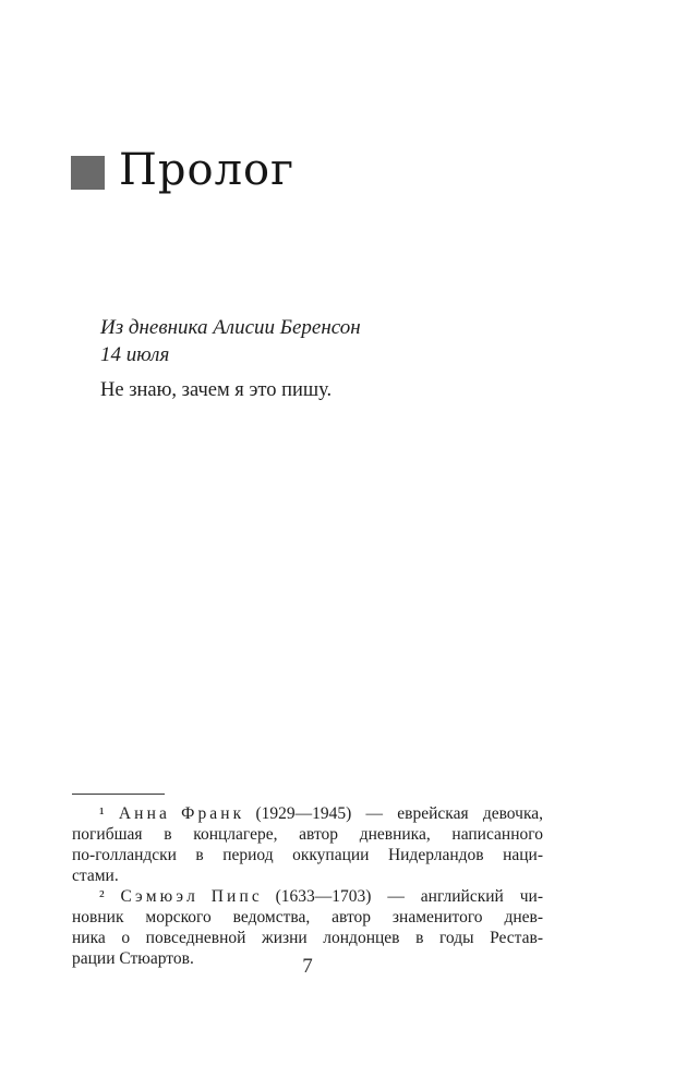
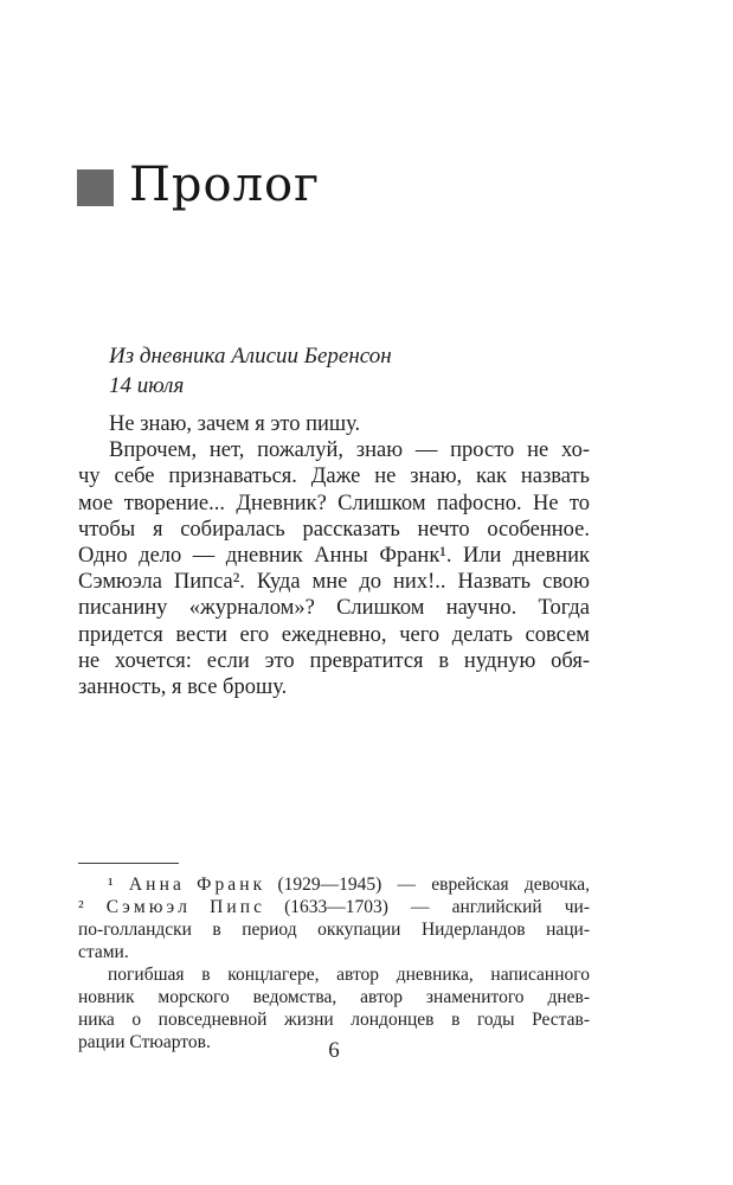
  Пролог
  Из дневника Алисии Беренсон
  14 июля
  Не знаю, зачем я это пишу.
+ Впрочем, нет, пожалуй, знаю — просто не хо-
+ чу себе признаваться. Даже не знаю, как назвать
+ мое творение... Дневник? Слишком пафосно. Не то
+ чтобы я собиралась рассказать нечто особенное.
+ Одно дело — дневник Анны Франк¹. Или дневник
+ Сэмюэла Пипса². Куда мне до них!.. Назвать свою
+ писанину «журналом»? Слишком научно. Тогда
+ придется вести его ежедневно, чего делать совсем
+ не хочется: если это превратится в нудную обя-
+ занность, я все брошу.
  ¹ А н н а Ф р а н к (1929—1945) — еврейская девочка,
- погибшая в концлагере, автор дневника, написанного
+ ² С э м ю э л П и п с (1633—1703) — английский чи-
  по-голландски в период оккупации Нидерландов наци-
  стами.
- ² С э м ю э л П и п с (1633—1703) — английский чи-
+ погибшая в концлагере, автор дневника, написанного
  новник морского ведомства, автор знаменитого днев-
  ника о повседневной жизни лондонцев в годы Рестав-
  рации Стюартов.
- 7
+ 6
